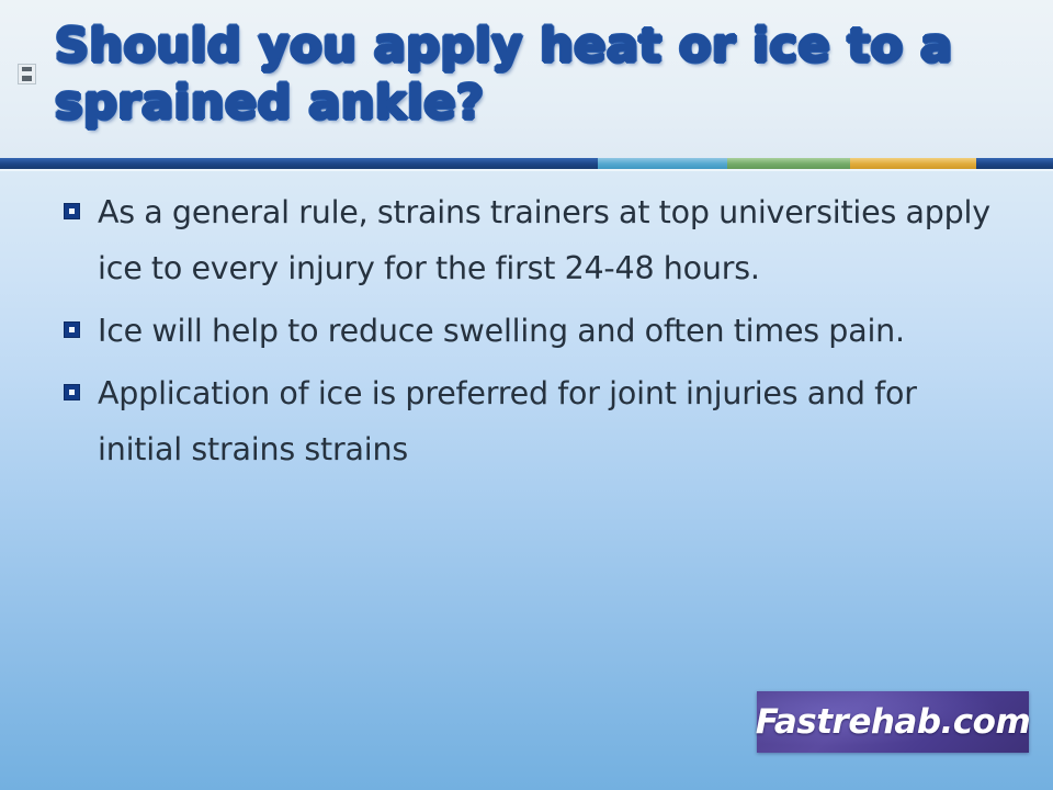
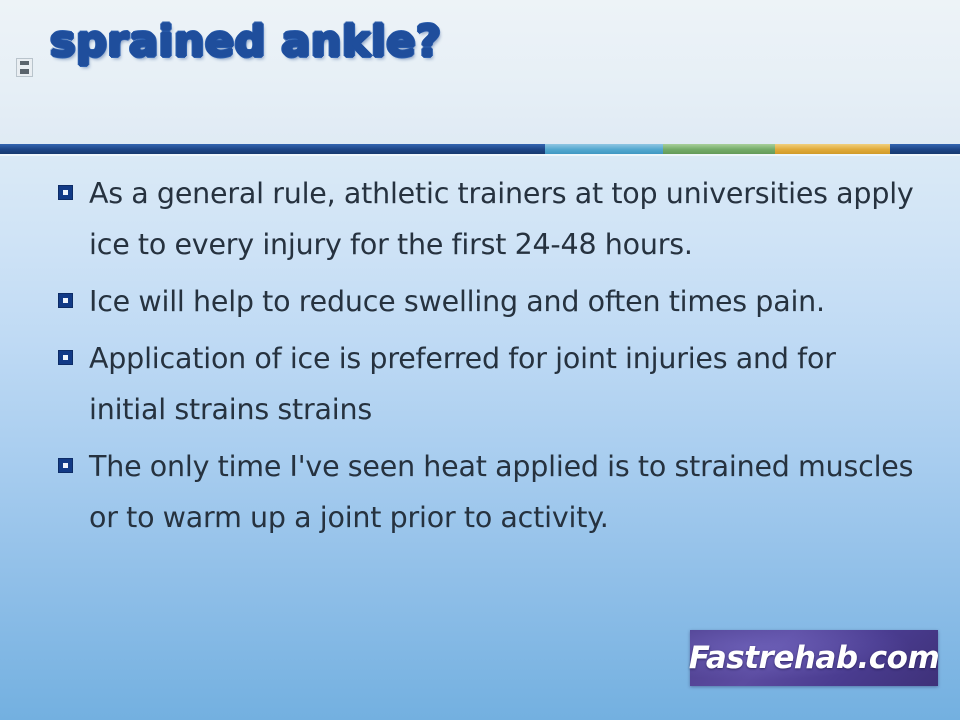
- Should you apply heat or ice to a
  sprained ankle?
- As a general rule, strains trainers at top universities apply ice to every injury for the first 24-48 hours.
+ As a general rule, athletic trainers at top universities apply ice to every injury for the first 24-48 hours.
  Ice will help to reduce swelling and often times pain.
  Application of ice is preferred for joint injuries and for initial strains strains
+ The only time I've seen heat applied is to strained muscles or to warm up a joint prior to activity.
  Fastrehab.com
